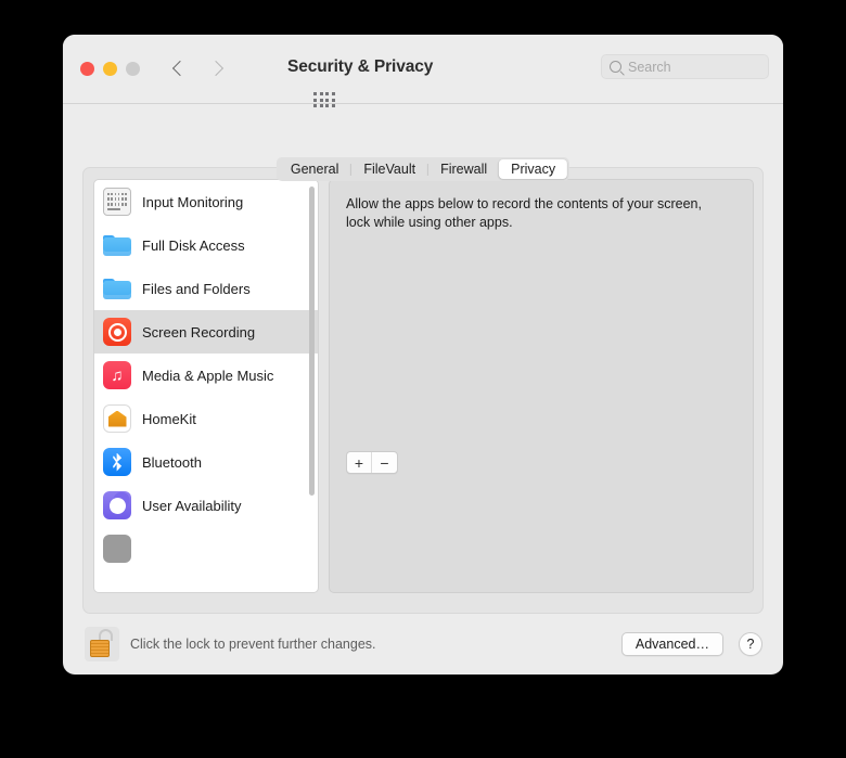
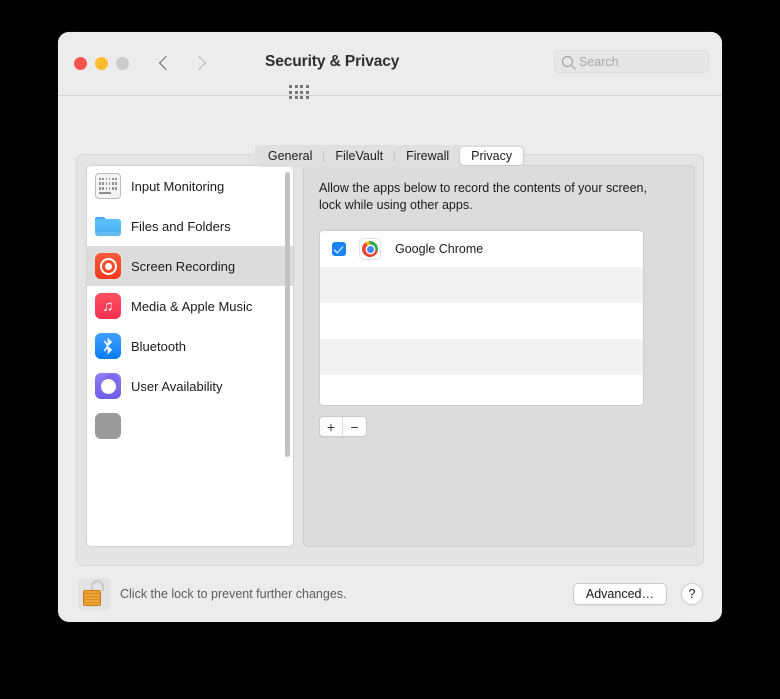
  Security & Privacy
  Search
  General
  FileVault
  Firewall
  Privacy
  Input Monitoring
- Full Disk Access
  Files and Folders
  Screen Recording
  Media & Apple Music
- HomeKit
  Bluetooth
  User Availability
  Allow the apps below to record the contents of your screen, lock while using other apps.
+ Google Chrome
  +
  −
  Click the lock to prevent further changes.
  Advanced…
  ?
